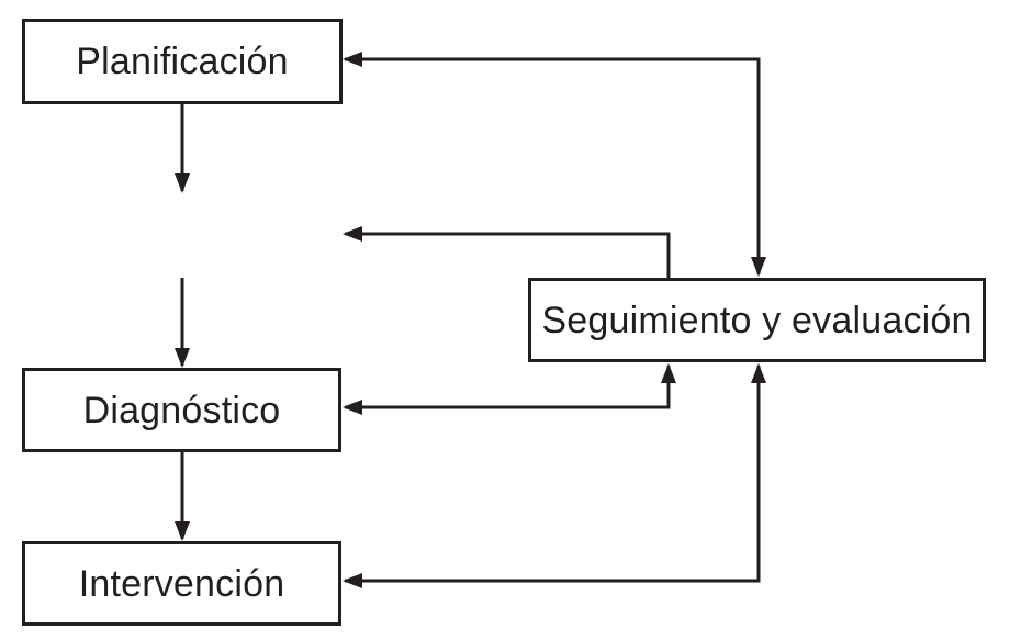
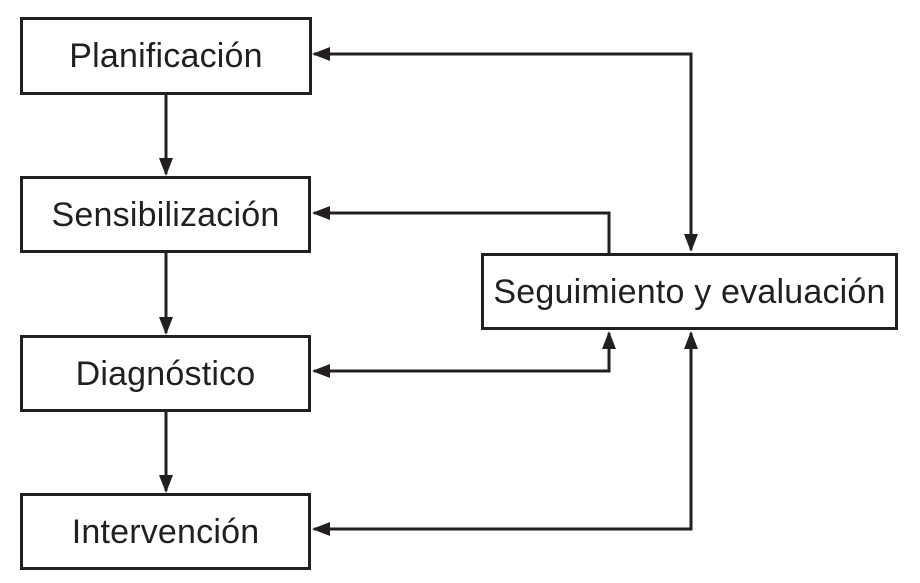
  Planificación
+ Sensibilización
  Diagnóstico
  Intervención
  Seguimiento y evaluación
